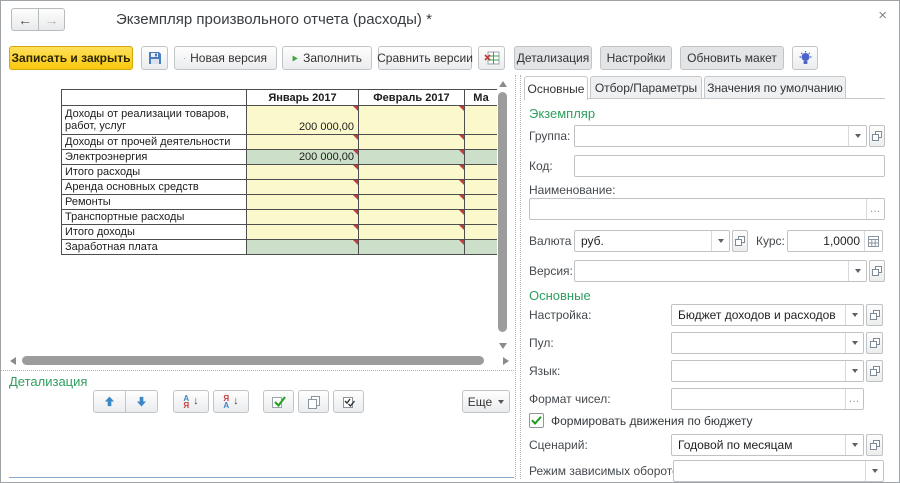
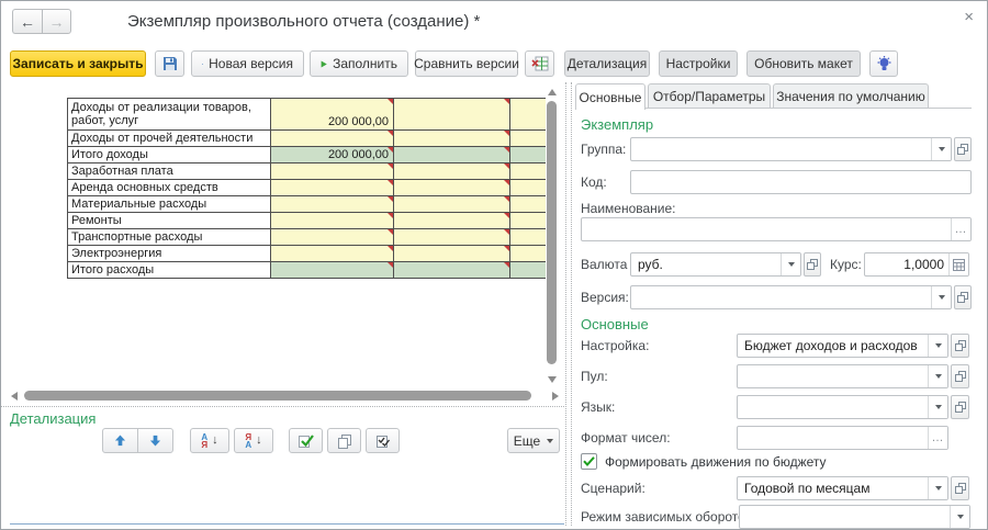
  ←
  →
- Экземпляр произвольного отчета (расходы) *
+ Экземпляр произвольного отчета (создание) *
  ×
  Записать и закрыть
  Новая версия
  Заполнить
  Сравнить версии
  Детализация
  Настройки
  Обновить макет
- Январь 2017
- Февраль 2017
- Ма
  Доходы от реализации товаров, работ, услуг
  200 000,00
  Доходы от прочей деятельности
- Электроэнергия
+ Итого доходы
  200 000,00
- Итого расходы
+ Заработная плата
  Аренда основных средств
+ Материальные расходы
  Ремонты
  Транспортные расходы
- Итого доходы
+ Электроэнергия
- Заработная плата
+ Итого расходы
  Детализация
  А
  Я
  ↓
  Я
  А
  ↓
  Еще
  Основные
  Отбор/Параметры
  Значения по умолчанию
  Экземпляр
  Группа:
  Код:
  Наименование:
  …
  Валюта
  руб.
  Курс:
  1,0000
  Версия:
  Основные
  Настройка:
  Бюджет доходов и расходов
  Пул:
  Язык:
  Формат чисел:
  …
  Формировать движения по бюджету
  Сценарий:
  Годовой по месяцам
  Режим зависимых оборот
